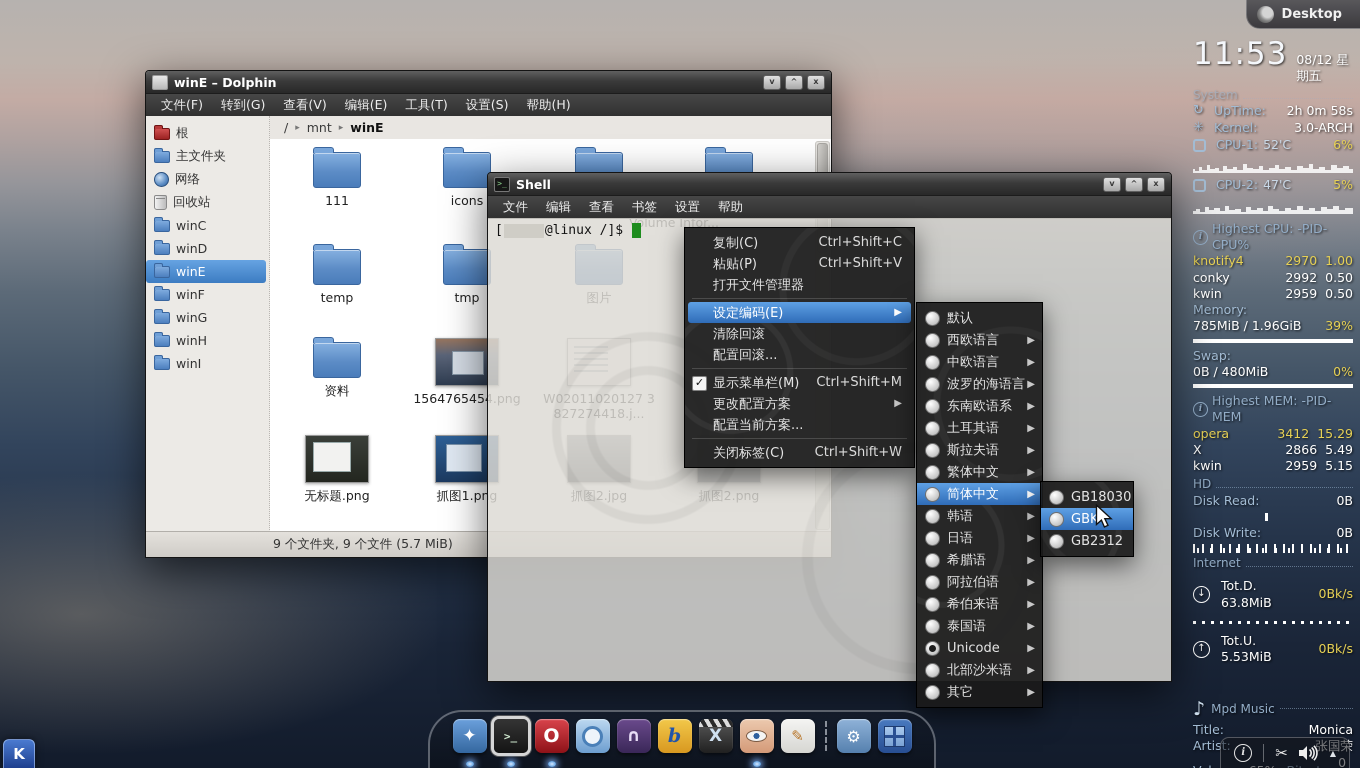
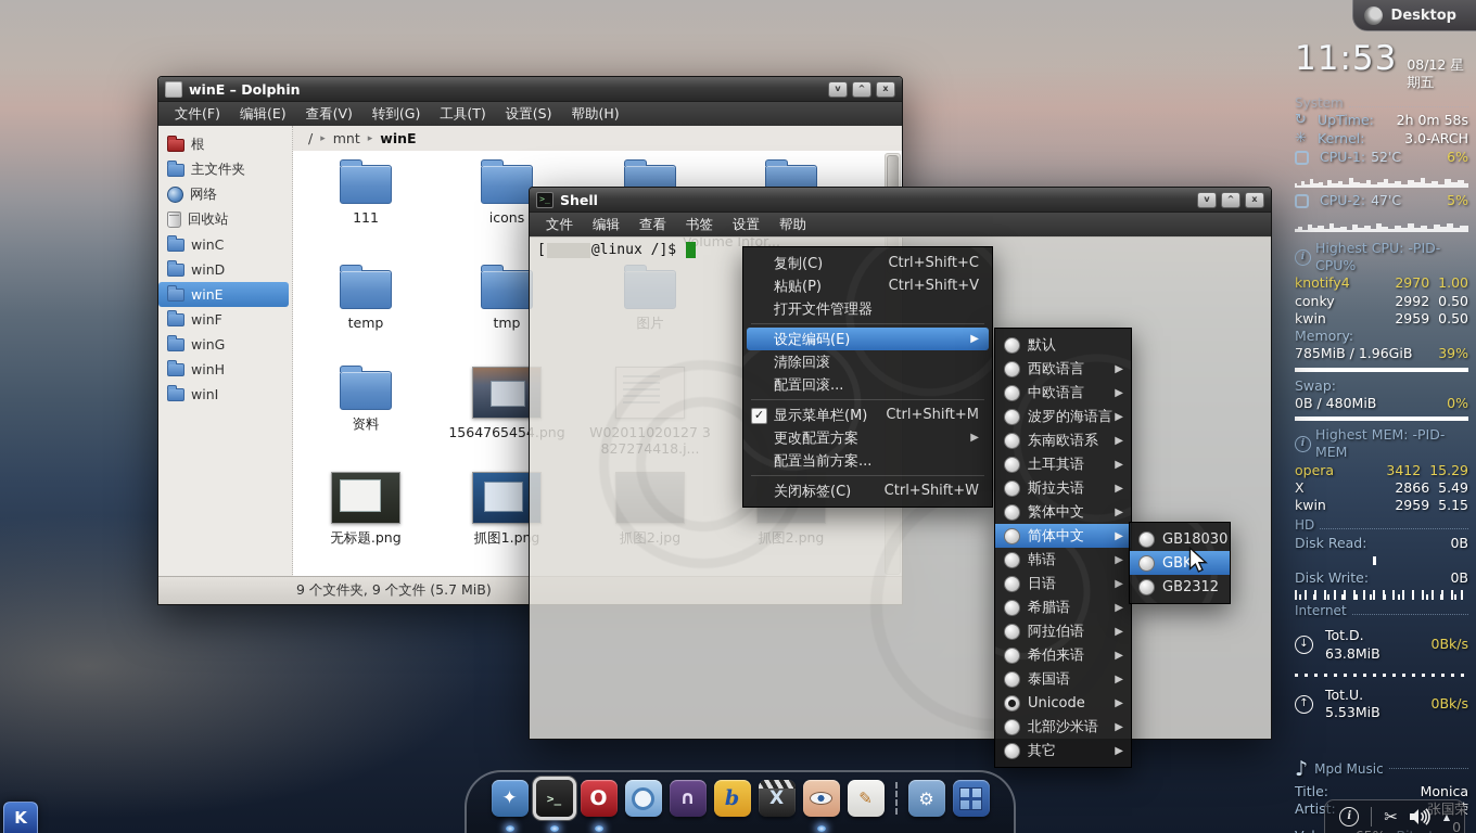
  Desktop
  11:53
  08/12 星期五
  System
  ↻
  UpTime:
  2h 0m 58s
  ✳
  Kernel:
  3.0-ARCH
  CPU-1:
  52'C
  6%
  CPU-2:
  47'C
  5%
  i
  Highest CPU: -PID- CPU%
  knotify4
  2970
  1.00
  conky
  2992
  0.50
  kwin
  2959
  0.50
  Memory:
  785MiB / 1.96GiB
  39%
  Swap:
  0B / 480MiB
  0%
  i
  Highest MEM: -PID- MEM
  opera
  3412
  15.29
  X
  2866
  5.49
  kwin
  2959
  5.15
  HD
  Disk Read:
  0B
  Disk Write:
  0B
  Internet
  ↓
  Tot.D. 63.8MiB
  0Bk/s
  ↑
  Tot.U. 5.53MiB
  0Bk/s
  ♪
  Mpd Music
  Title:
  Monica
  Artist:
  张国荣
  winE – Dolphin
  v
  ^
  x
  文件(F)
- 转到(G)
+ 编辑(E)
  查看(V)
- 编辑(E)
+ 转到(G)
  工具(T)
  设置(S)
  帮助(H)
  根
  主文件夹
  网络
  回收站
  winC
  winD
  winE
  winF
  winG
  winH
  winI
  /
  ▸
  mnt
  ▸
  winE
  111
  icons
  temp
  tmp
  资料
  无标题.png
  抓图1.pn
  9 个文件夹, 9 个文件 (5.7 MiB)
  >_
  Shell
  v
  ^
  x
  文件
  编辑
  查看
  书签
  设置
  帮助
  复制(C)
  Ctrl+Shift+C
  粘贴(P)
  Ctrl+Shift+V
  打开文件管理器
  设定编码(E)
  ▶
  清除回滚
  配置回滚...
  ✓
  显示菜单栏(M)
  Ctrl+Shift+M
  更改配置方案
  ▶
  配置当前方案...
  关闭标签(C)
  Ctrl+Shift+W
  默认
  西欧语言
  ▶
  中欧语言
  ▶
  波罗的海语言
  ▶
  东南欧语系
  ▶
  土耳其语
  ▶
  斯拉夫语
  ▶
  繁体中文
  ▶
  简体中文
  ▶
  韩语
  ▶
  日语
  ▶
  希腊语
  ▶
  阿拉伯语
  ▶
  希伯来语
  ▶
  泰国语
  ▶
  Unicode
  ▶
  北部沙米语
  ▶
  其它
  ▶
  GB18030
  GBK
  GB2312
  ✦
  >_
  O
  ∩
  b
  X
  ✎
  ⚙
  K
  i
  ✂
  ▲
